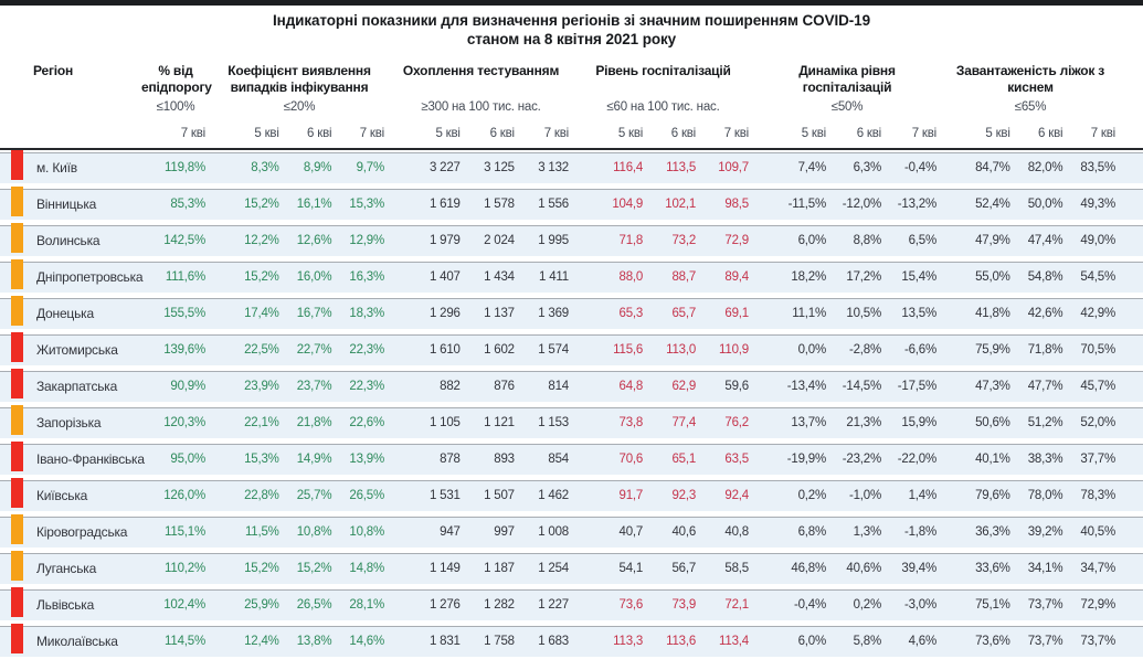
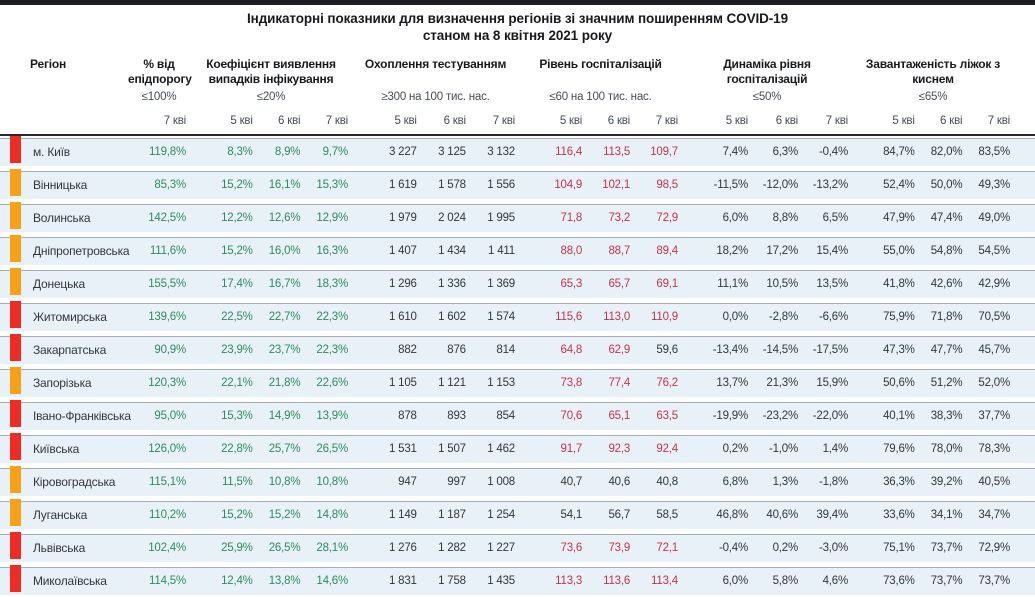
  Індикаторні показники для визначення регіонів зі значним поширенням COVID-19
  станом на 8 квітня 2021 року
  Регіон
  % від епідпорогу
  Коефіцієнт виявлення випадків інфікування
  Охоплення тестуванням
  Рівень госпіталізацій
  Динаміка рівня госпіталізацій
  Завантаженість ліжок з киснем
  ≤100%
  ≤20%
  ≥300 на 100 тис. нас.
  ≤60 на 100 тис. нас.
  ≤50%
  ≤65%
  7 кві
  5 кві
  6 кві
  7 кві
  5 кві
  6 кві
  7 кві
  5 кві
  6 кві
  7 кві
  5 кві
  6 кві
  7 кві
  5 кві
  6 кві
  7 кві
  м. Київ
  119,8%
  8,3%
  8,9%
  9,7%
  3 227
  3 125
  3 132
  116,4
  113,5
  109,7
  7,4%
  6,3%
  -0,4%
  84,7%
  82,0%
  83,5%
  Вінницька
  85,3%
  15,2%
  16,1%
  15,3%
  1 619
  1 578
  1 556
  104,9
  102,1
  98,5
  -11,5%
  -12,0%
  -13,2%
  52,4%
  50,0%
  49,3%
  Волинська
  142,5%
  12,2%
  12,6%
  12,9%
  1 979
  2 024
  1 995
  71,8
  73,2
  72,9
  6,0%
  8,8%
  6,5%
  47,9%
  47,4%
  49,0%
  Дніпропетровська
  111,6%
  15,2%
  16,0%
  16,3%
  1 407
  1 434
  1 411
  88,0
  88,7
  89,4
  18,2%
  17,2%
  15,4%
  55,0%
  54,8%
  54,5%
  Донецька
  155,5%
  17,4%
  16,7%
  18,3%
  1 296
- 1 137
+ 1 336
  1 369
  65,3
  65,7
  69,1
  11,1%
  10,5%
  13,5%
  41,8%
  42,6%
  42,9%
  Житомирська
  139,6%
  22,5%
  22,7%
  22,3%
  1 610
  1 602
  1 574
  115,6
  113,0
  110,9
  0,0%
  -2,8%
  -6,6%
  75,9%
  71,8%
  70,5%
  Закарпатська
  90,9%
  23,9%
  23,7%
  22,3%
  882
  876
  814
  64,8
  62,9
  59,6
  -13,4%
  -14,5%
  -17,5%
  47,3%
  47,7%
  45,7%
  Запорізька
  120,3%
  22,1%
  21,8%
  22,6%
  1 105
  1 121
  1 153
  73,8
  77,4
  76,2
  13,7%
  21,3%
  15,9%
  50,6%
  51,2%
  52,0%
  Івано-Франківська
  95,0%
  15,3%
  14,9%
  13,9%
  878
  893
  854
  70,6
  65,1
  63,5
  -19,9%
  -23,2%
  -22,0%
  40,1%
  38,3%
  37,7%
  Київська
  126,0%
  22,8%
  25,7%
  26,5%
  1 531
  1 507
  1 462
  91,7
  92,3
  92,4
  0,2%
  -1,0%
  1,4%
  79,6%
  78,0%
  78,3%
  Кіровоградська
  115,1%
  11,5%
  10,8%
  10,8%
  947
  997
  1 008
  40,7
  40,6
  40,8
  6,8%
  1,3%
  -1,8%
  36,3%
  39,2%
  40,5%
  Луганська
  110,2%
  15,2%
  15,2%
  14,8%
  1 149
  1 187
  1 254
  54,1
  56,7
  58,5
  46,8%
  40,6%
  39,4%
  33,6%
  34,1%
  34,7%
  Львівська
  102,4%
  25,9%
  26,5%
  28,1%
  1 276
  1 282
  1 227
  73,6
  73,9
  72,1
  -0,4%
  0,2%
  -3,0%
  75,1%
  73,7%
  72,9%
  Миколаївська
  114,5%
  12,4%
  13,8%
  14,6%
  1 831
  1 758
- 1 683
+ 1 435
  113,3
  113,6
  113,4
  6,0%
  5,8%
  4,6%
  73,6%
  73,7%
  73,7%
